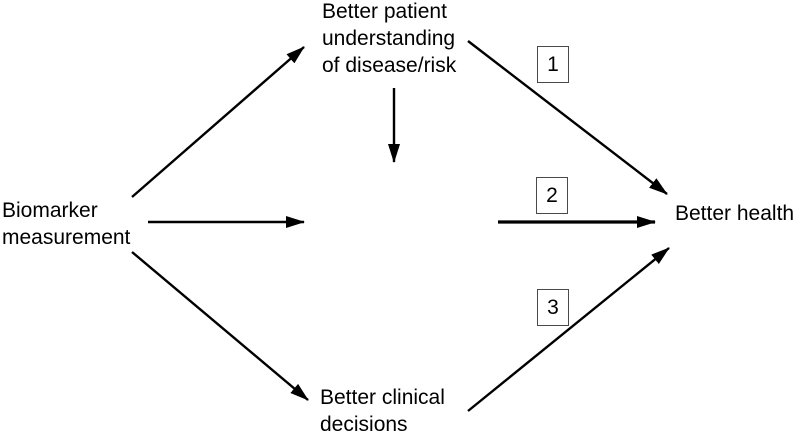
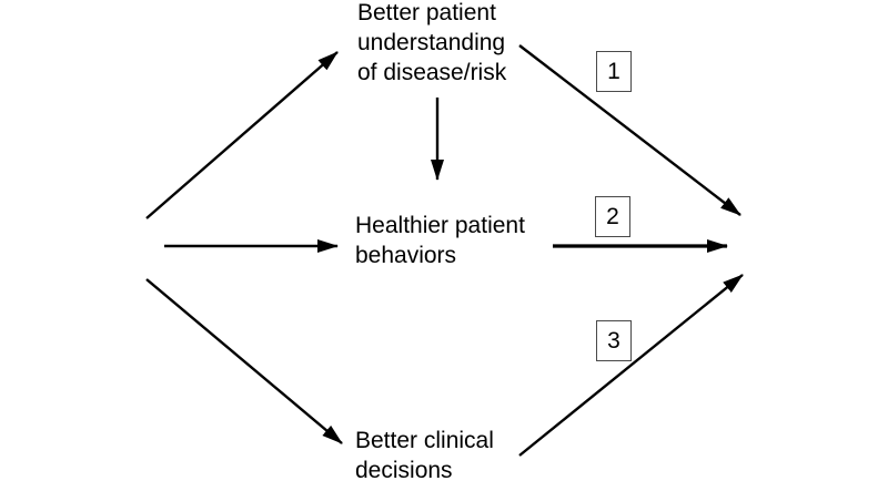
- Biomarker
- measurement
  Better patient
  understanding
  of disease/risk
+ Healthier patient
+ behaviors
  Better clinical
  decisions
- Better health
  1
  2
  3
